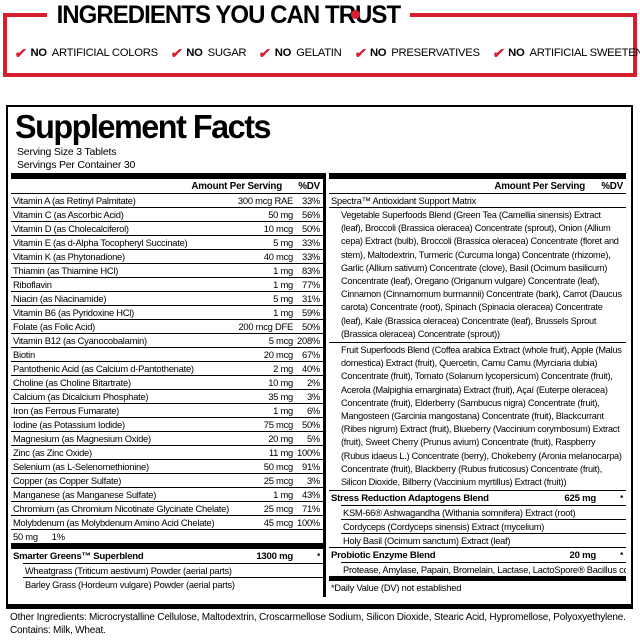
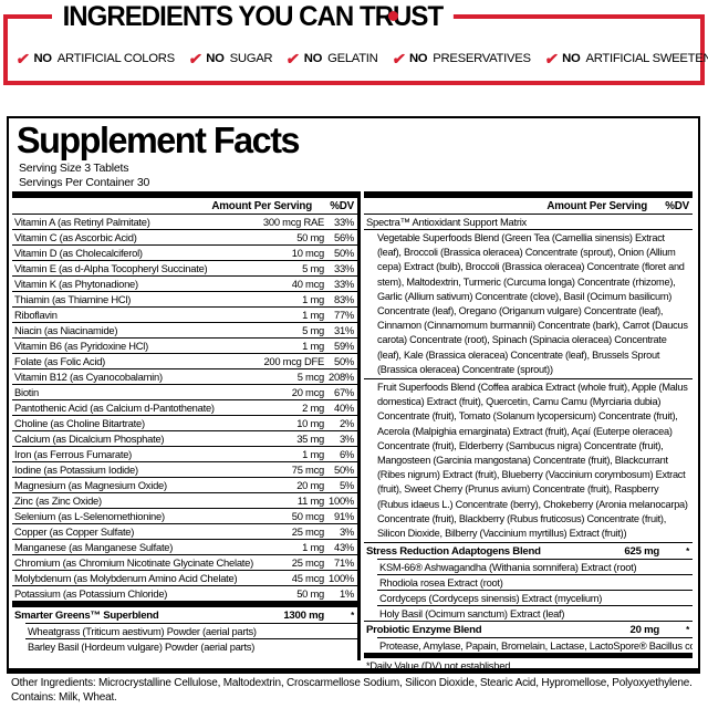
  INGREDIENTS YOU CAN TRUST
  NO
  ARTIFICIAL COLORS
  NO
  SUGAR
  NO
  GELATIN
  NO
  PRESERVATIVES
  NO
  ARTIFICIAL SWEETEN
  Supplement Facts
  Serving Size 3 Tablets
  Servings Per Container 30
  Amount Per Serving
  %DV
  Vitamin A (as Retinyl Palmitate)
  300 mcg RAE
  33%
  Vitamin C (as Ascorbic Acid)
  50 mg
  56%
  Vitamin D (as Cholecalciferol)
  10 mcg
  50%
  Vitamin E (as d-Alpha Tocopheryl Succinate)
  5 mg
  33%
  Vitamin K (as Phytonadione)
  40 mcg
  33%
  Thiamin (as Thiamine HCl)
  1 mg
  83%
  Riboflavin
  1 mg
  77%
  Niacin (as Niacinamide)
  5 mg
  31%
  Vitamin B6 (as Pyridoxine HCl)
  1 mg
  59%
  Folate (as Folic Acid)
  200 mcg DFE
  50%
  Vitamin B12 (as Cyanocobalamin)
  5 mcg
  208%
  Biotin
  20 mcg
  67%
  Pantothenic Acid (as Calcium d-Pantothenate)
  2 mg
  40%
  Choline (as Choline Bitartrate)
  10 mg
  2%
  Calcium (as Dicalcium Phosphate)
  35 mg
  3%
  Iron (as Ferrous Fumarate)
  1 mg
  6%
  Iodine (as Potassium Iodide)
  75 mcg
  50%
  Magnesium (as Magnesium Oxide)
  20 mg
  5%
  Zinc (as Zinc Oxide)
  11 mg
  100%
  Selenium (as L-Selenomethionine)
  50 mcg
  91%
  Copper (as Copper Sulfate)
  25 mcg
  3%
  Manganese (as Manganese Sulfate)
  1 mg
  43%
  Chromium (as Chromium Nicotinate Glycinate Chelate)
  25 mcg
  71%
  Molybdenum (as Molybdenum Amino Acid Chelate)
  45 mcg
  100%
+ Potassium (as Potassium Chloride)
  50 mg
  1%
  Smarter Greens™ Superblend
  1300 mg
  *
  Wheatgrass (Triticum aestivum) Powder (aerial parts)
- Barley Grass (Hordeum vulgare) Powder (aerial parts)
+ Barley Basil (Hordeum vulgare) Powder (aerial parts)
  Amount Per Serving
  %DV
  Spectra™ Antioxidant Support Matrix
  Vegetable Superfoods Blend (Green Tea (Camellia sinensis) Extract (leaf), Broccoli (Brassica oleracea) Concentrate (sprout), Onion (Allium cepa) Extract (bulb), Broccoli (Brassica oleracea) Concentrate (floret and stem), Maltodextrin, Turmeric (Curcuma longa) Concentrate (rhizome), Garlic (Allium sativum) Concentrate (clove), Basil (Ocimum basilicum) Concentrate (leaf), Oregano (Origanum vulgare) Concentrate (leaf), Cinnamon (Cinnamomum burmannii) Concentrate (bark), Carrot (Daucus carota) Concentrate (root), Spinach (Spinacia oleracea) Concentrate (leaf), Kale (Brassica oleracea) Concentrate (leaf), Brussels Sprout (Brassica oleracea) Concentrate (sprout))
  Fruit Superfoods Blend (Coffea arabica Extract (whole fruit), Apple (Malus domestica) Extract (fruit), Quercetin, Camu Camu (Myrciaria dubia) Concentrate (fruit), Tomato (Solanum lycopersicum) Concentrate (fruit), Acerola (Malpighia emarginata) Extract (fruit), Açaí (Euterpe oleracea) Concentrate (fruit), Elderberry (Sambucus nigra) Concentrate (fruit), Mangosteen (Garcinia mangostana) Concentrate (fruit), Blackcurrant (Ribes nigrum) Extract (fruit), Blueberry (Vaccinium corymbosum) Extract (fruit), Sweet Cherry (Prunus avium) Concentrate (fruit), Raspberry (Rubus idaeus L.) Concentrate (berry), Chokeberry (Aronia melanocarpa) Concentrate (fruit), Blackberry (Rubus fruticosus) Concentrate (fruit), Silicon Dioxide, Bilberry (Vaccinium myrtillus) Extract (fruit))
  Stress Reduction Adaptogens Blend
  625 mg
  *
  KSM-66® Ashwagandha (Withania somnifera) Extract (root)
+ Rhodiola rosea Extract (root)
  Cordyceps (Cordyceps sinensis) Extract (mycelium)
  Holy Basil (Ocimum sanctum) Extract (leaf)
  Probiotic Enzyme Blend
  20 mg
  *
  Protease, Amylase, Papain, Bromelain, Lactase, LactoSpore® Bacillus c
  *Daily Value (DV) not established
  Other Ingredients: Microcrystalline Cellulose, Maltodextrin, Croscarmellose Sodium, Silicon Dioxide, Stearic Acid, Hypromellose, Polyoxyethylene.
  Contains: Milk, Wheat.
